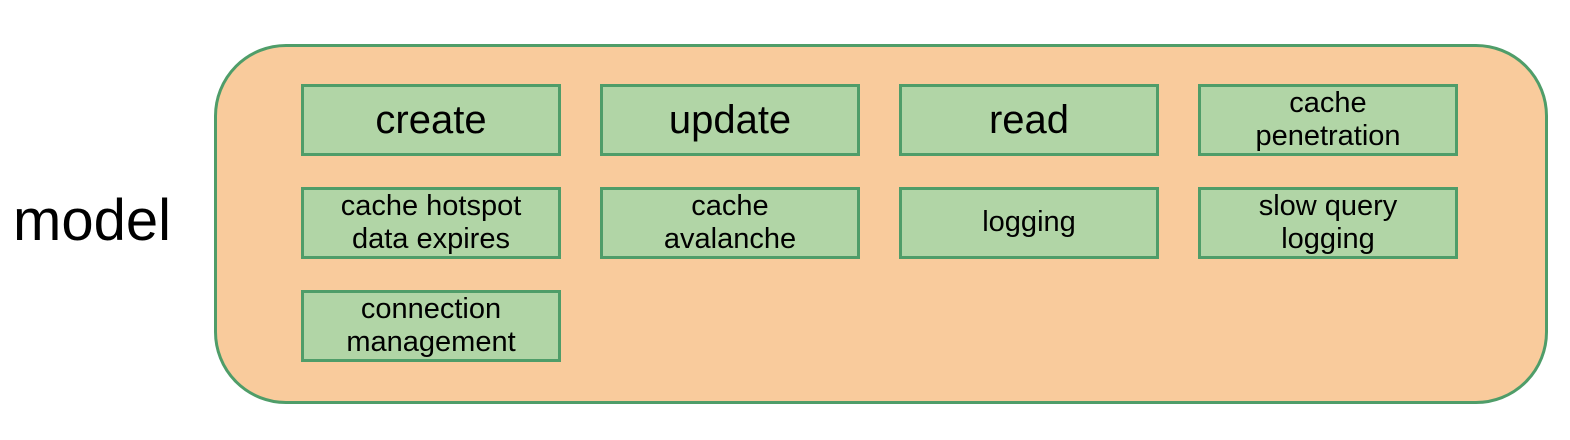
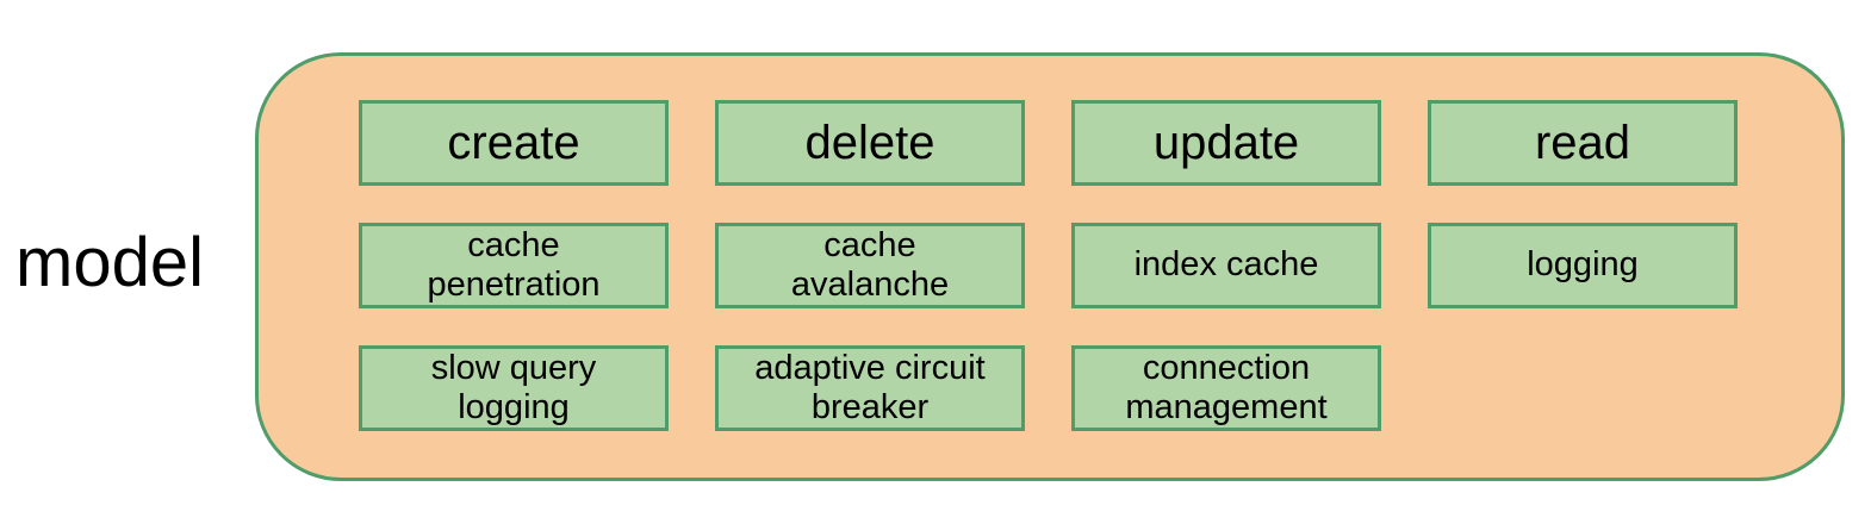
  model
  create
+ delete
  update
  read
  cache
  penetration
- cache hotspot
- data expires
  cache
  avalanche
+ index cache
  logging
  slow query
  logging
+ adaptive circuit
+ breaker
  connection
  management
